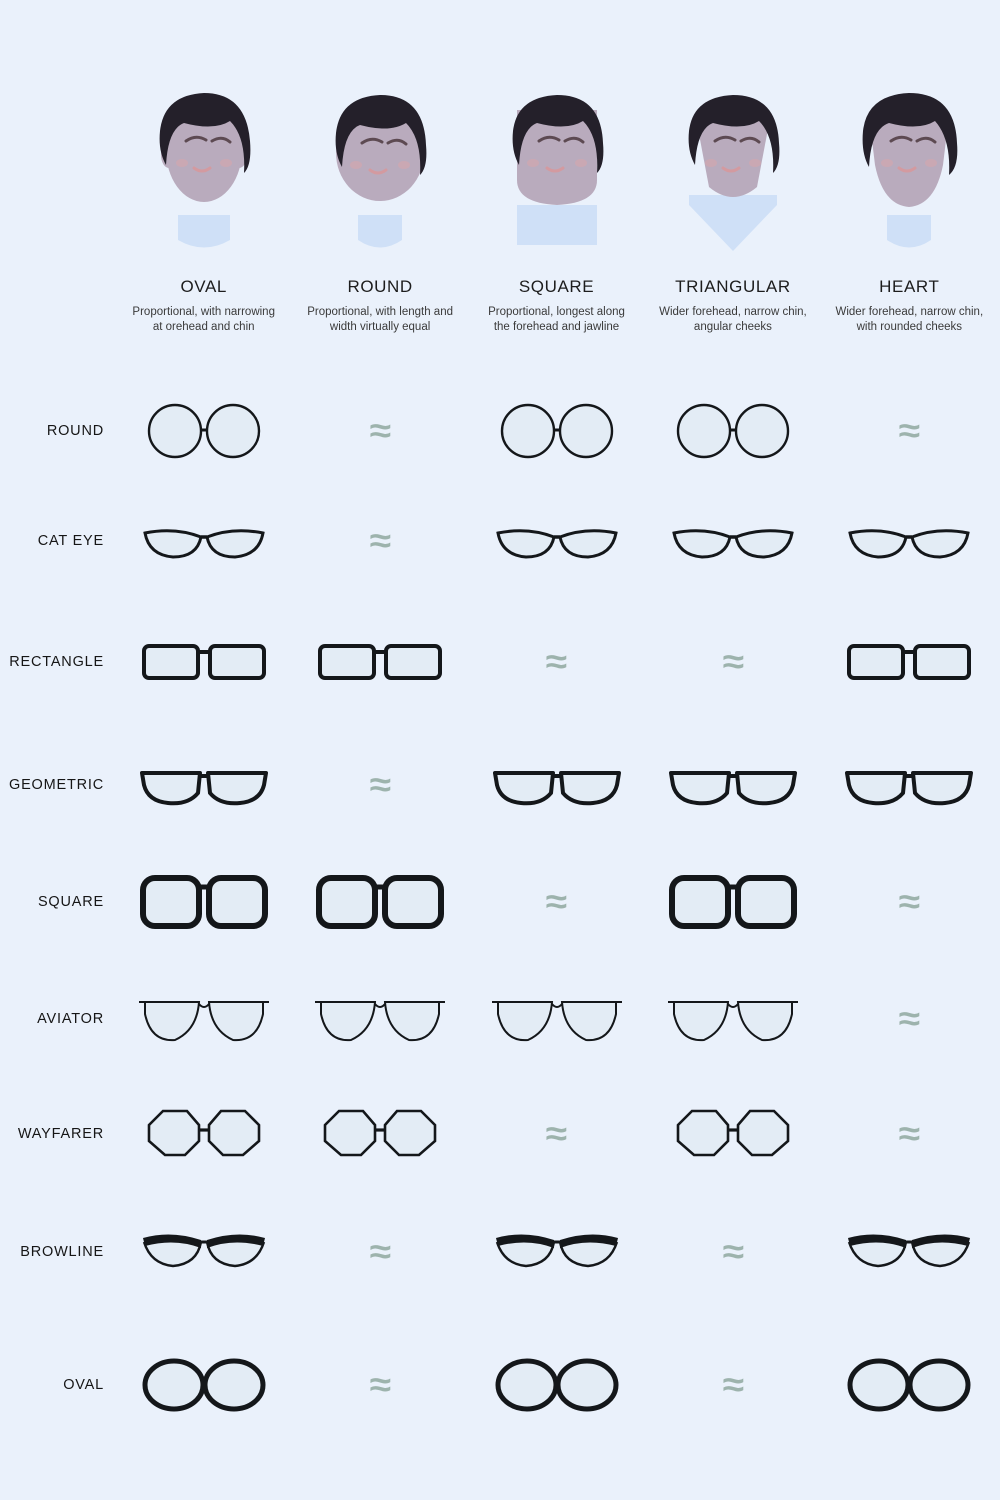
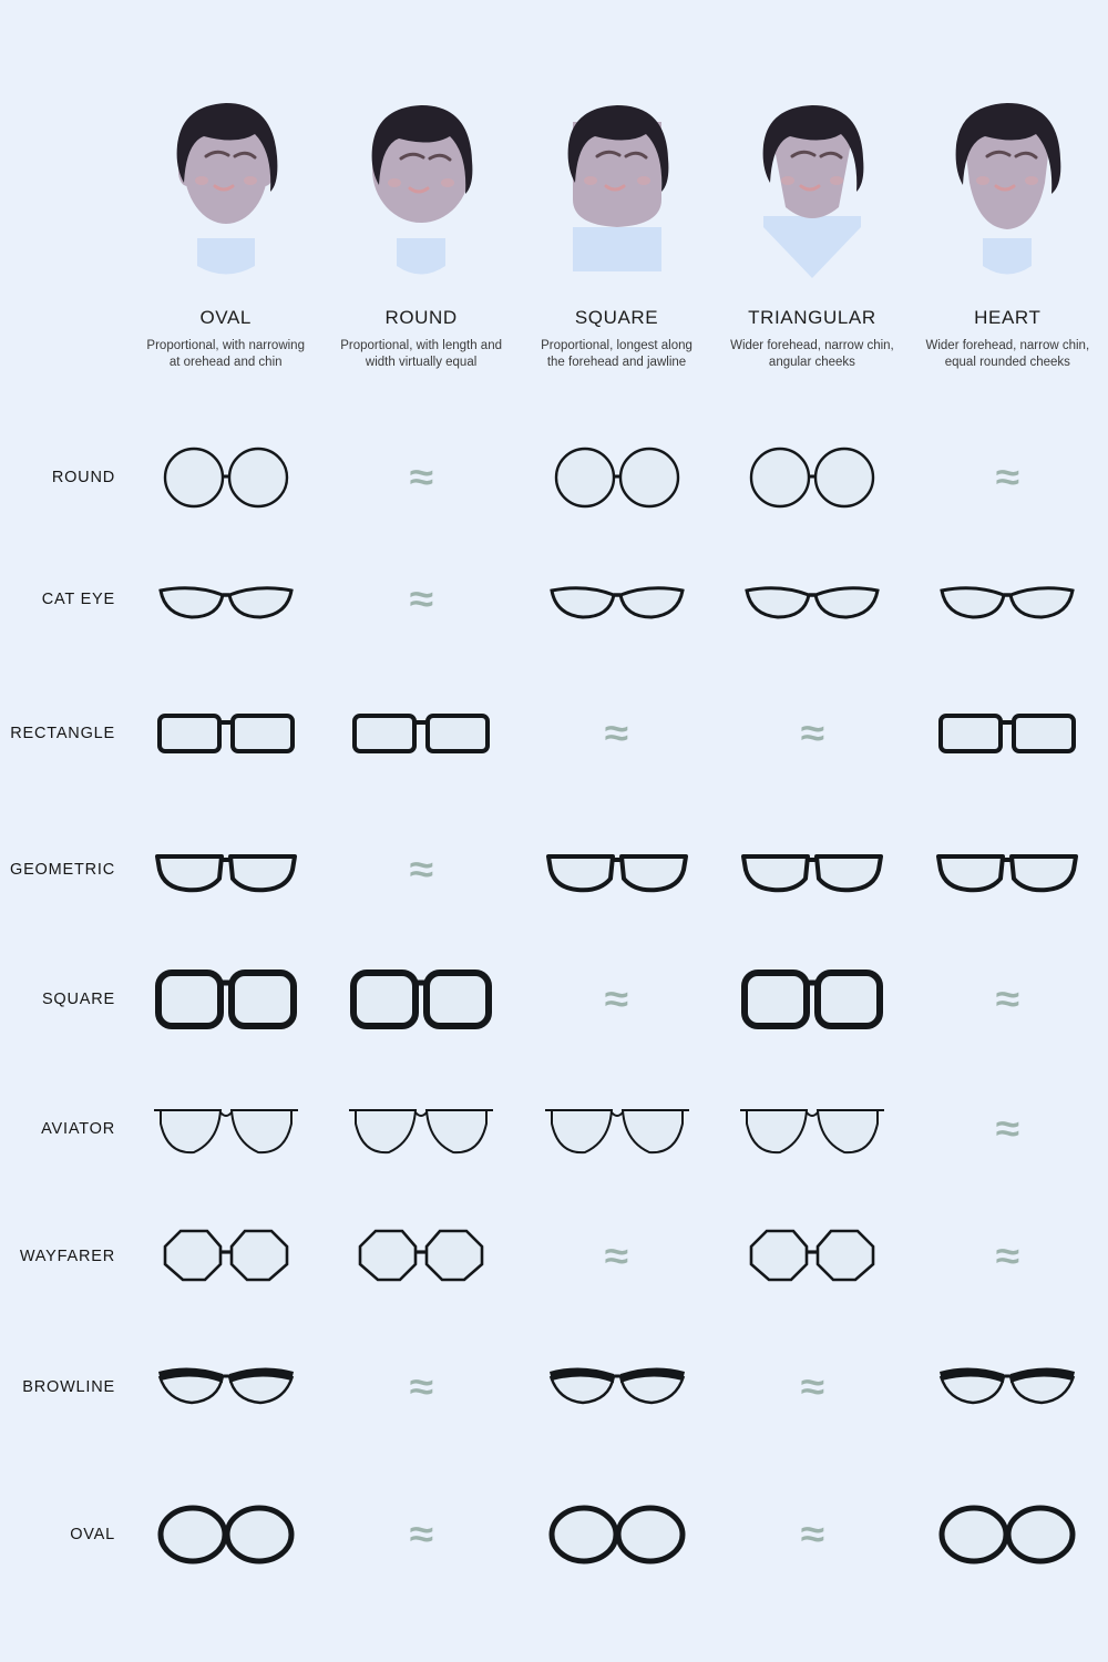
  OVAL
  Proportional, with narrowing at orehead and chin
  ROUND
  Proportional, with length and width virtually equal
  SQUARE
  Proportional, longest along the forehead and jawline
  TRIANGULAR
  Wider forehead, narrow chin, angular cheeks
  HEART
- Wider forehead, narrow chin, with rounded cheeks
+ Wider forehead, narrow chin, equal rounded cheeks
  ROUND
  ≈
  ≈
  CAT EYE
  ≈
  RECTANGLE
  ≈
  ≈
  GEOMETRIC
  ≈
  SQUARE
  ≈
  ≈
  AVIATOR
  ≈
  WAYFARER
  ≈
  ≈
  BROWLINE
  ≈
  ≈
  OVAL
  ≈
  ≈
